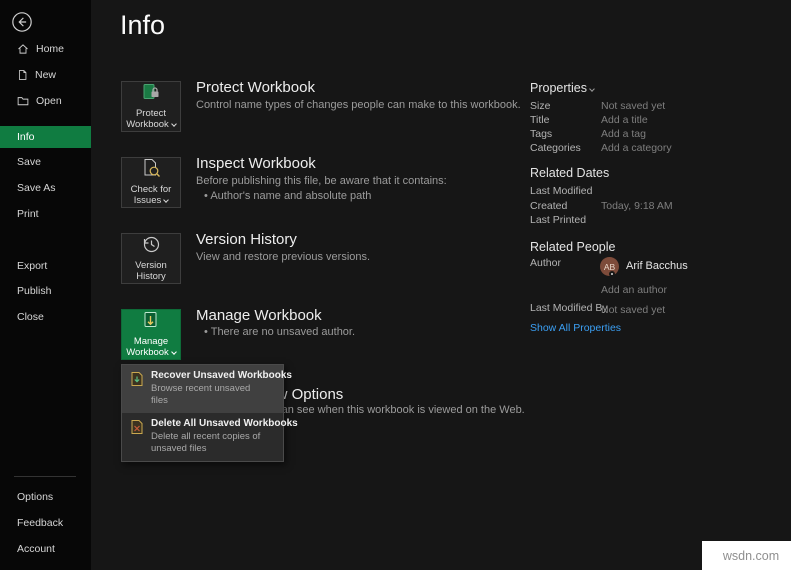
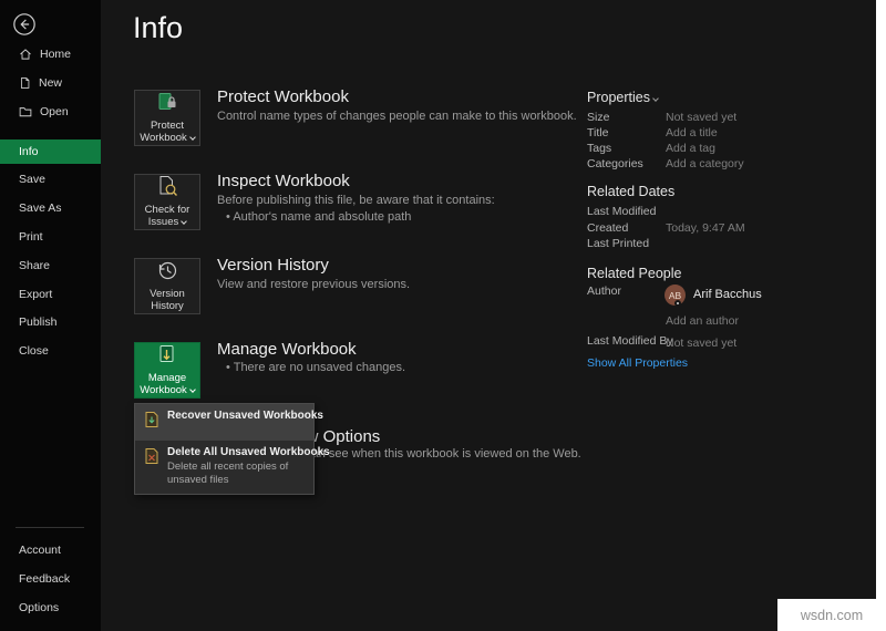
  Home
  New
  Open
  Info
  Save
  Save As
  Print
+ Share
  Export
  Publish
  Close
- Options
+ Account
  Feedback
- Account
+ Options
  Info
  Protect Workbook
  Protect Workbook
  Control name types of changes people can make to this workbook.
  Check for Issues
  Inspect Workbook
  Before publishing this file, be aware that it contains:
  Author's name and absolute path
  Version History
  Version History
  View and restore previous versions.
  Manage Workbook
  Manage Workbook
- There are no unsaved author.
+ There are no unsaved changes.
  an see when this workbook is viewed on the Web.
  Recover Unsaved Workbooks
- Browse recent unsaved files
  Delete All Unsaved Workbooks
  Delete all recent copies of unsaved files
  Properties
  Size
  Not saved yet
  Title
  Add a title
  Tags
  Add a tag
  Categories
  Add a category
  Related Dates
  Last Modified
  Created
- Today, 9:18 AM
+ Today, 9:47 AM
  Last Printed
  Related People
  Author
  AB
  Arif Bacchus
  Add an author
  Last Modified By
  Not saved yet
  Show All Properties
  wsdn.com
